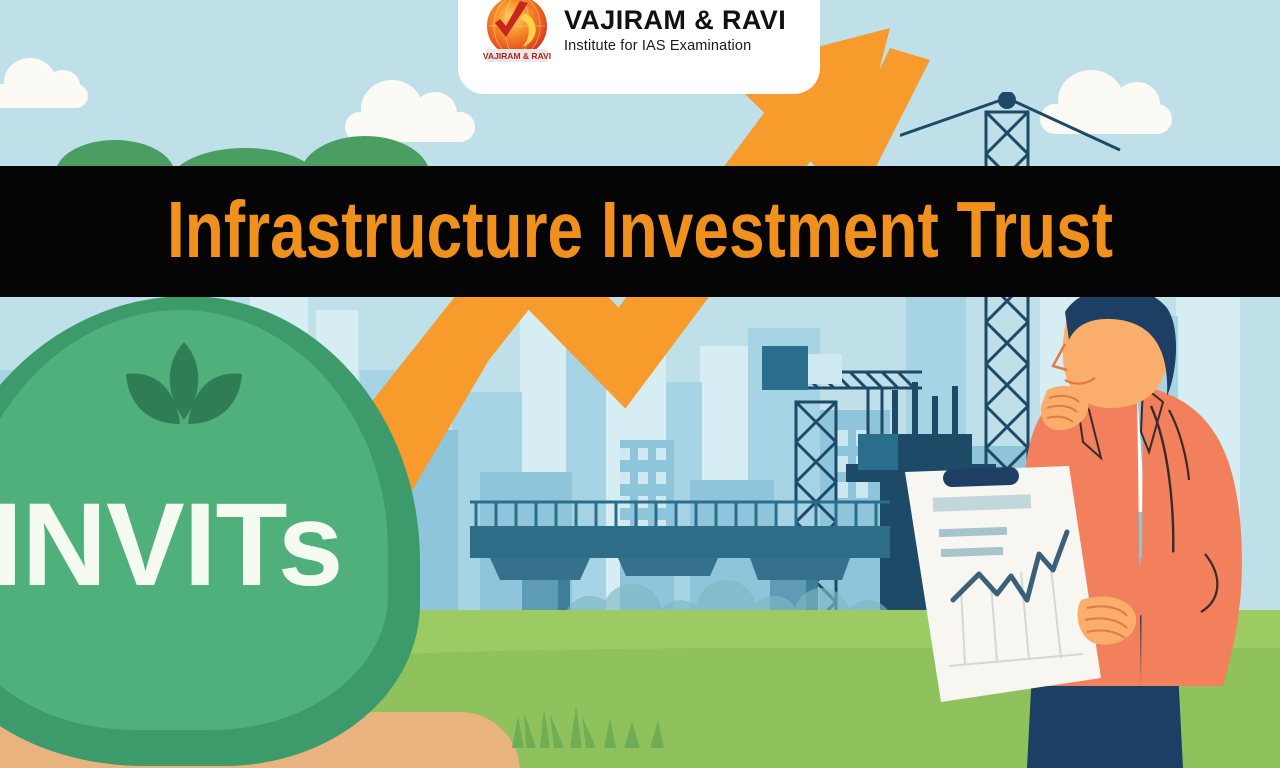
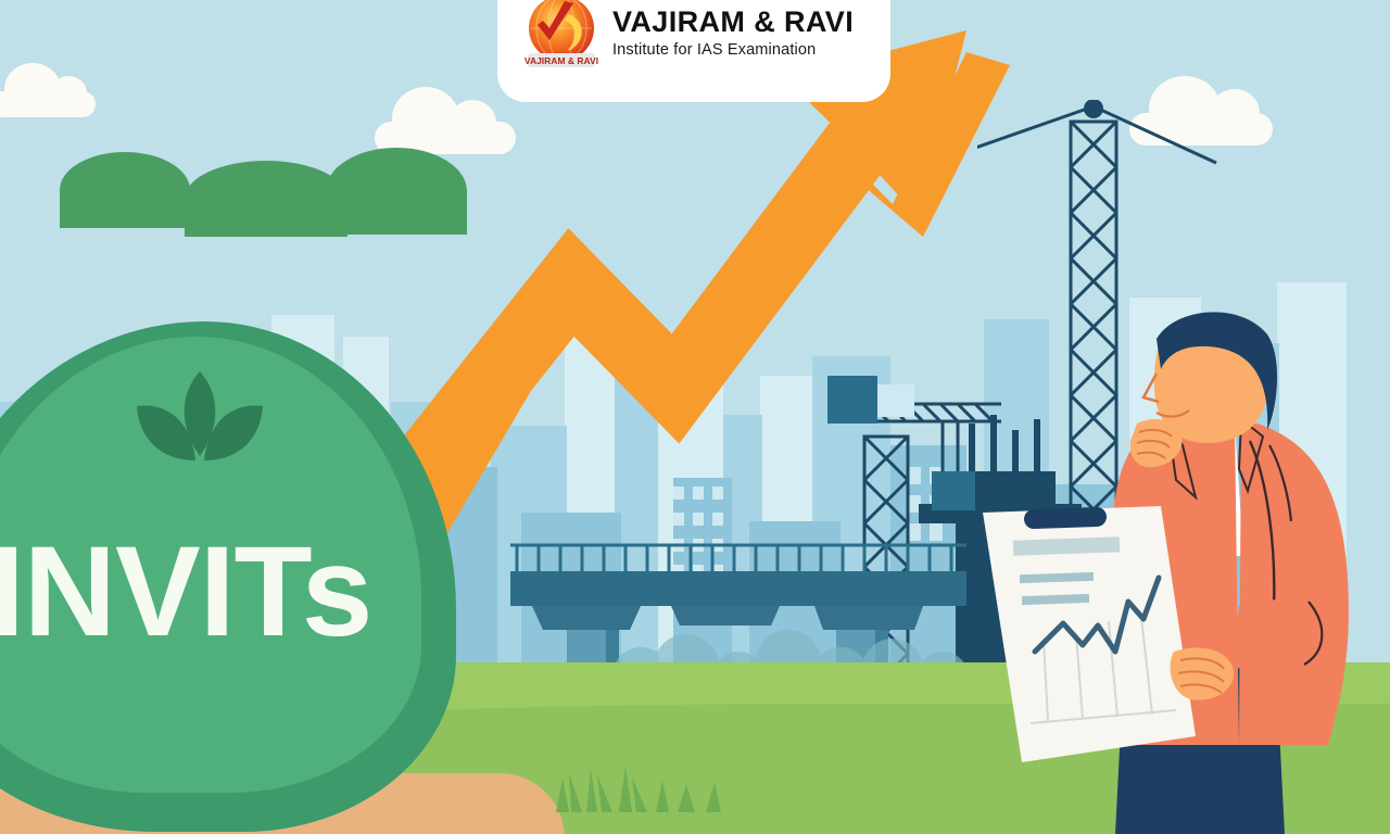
  INVITs
- Infrastructure Investment Trust
  VAJIRAM & RAVI
  VAJIRAM & RAVI
  Institute for IAS Examination
